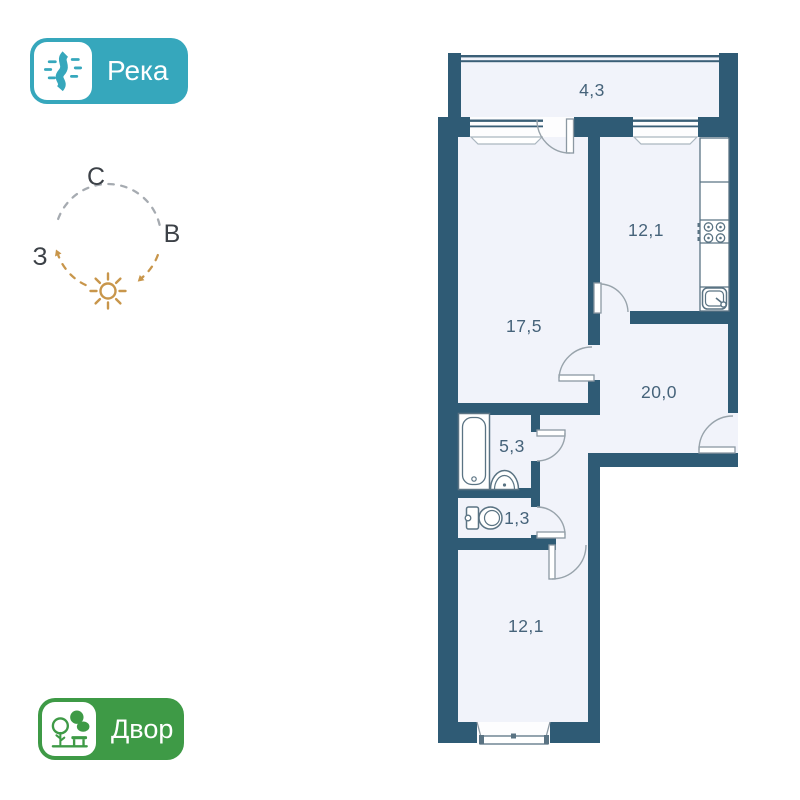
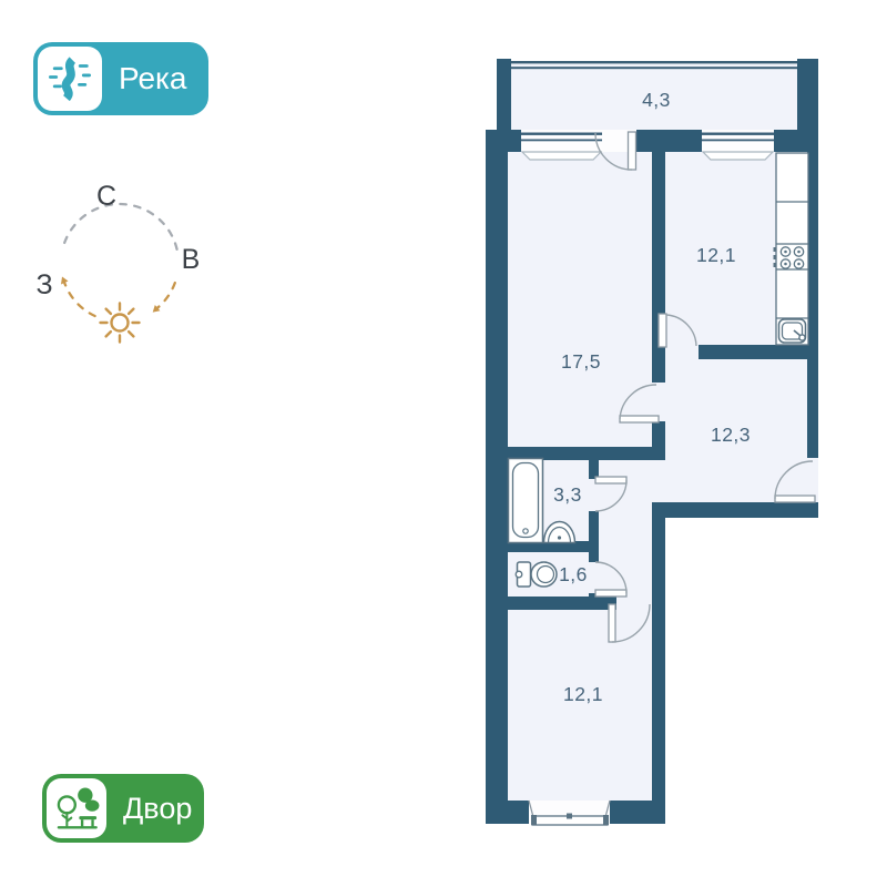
  4,3
  17,5
  12,1
- 20,0
+ 12,3
- 5,3
+ 3,3
- 1,3
+ 1,6
  12,1
  С
  В
  З
  Река
  Двор
